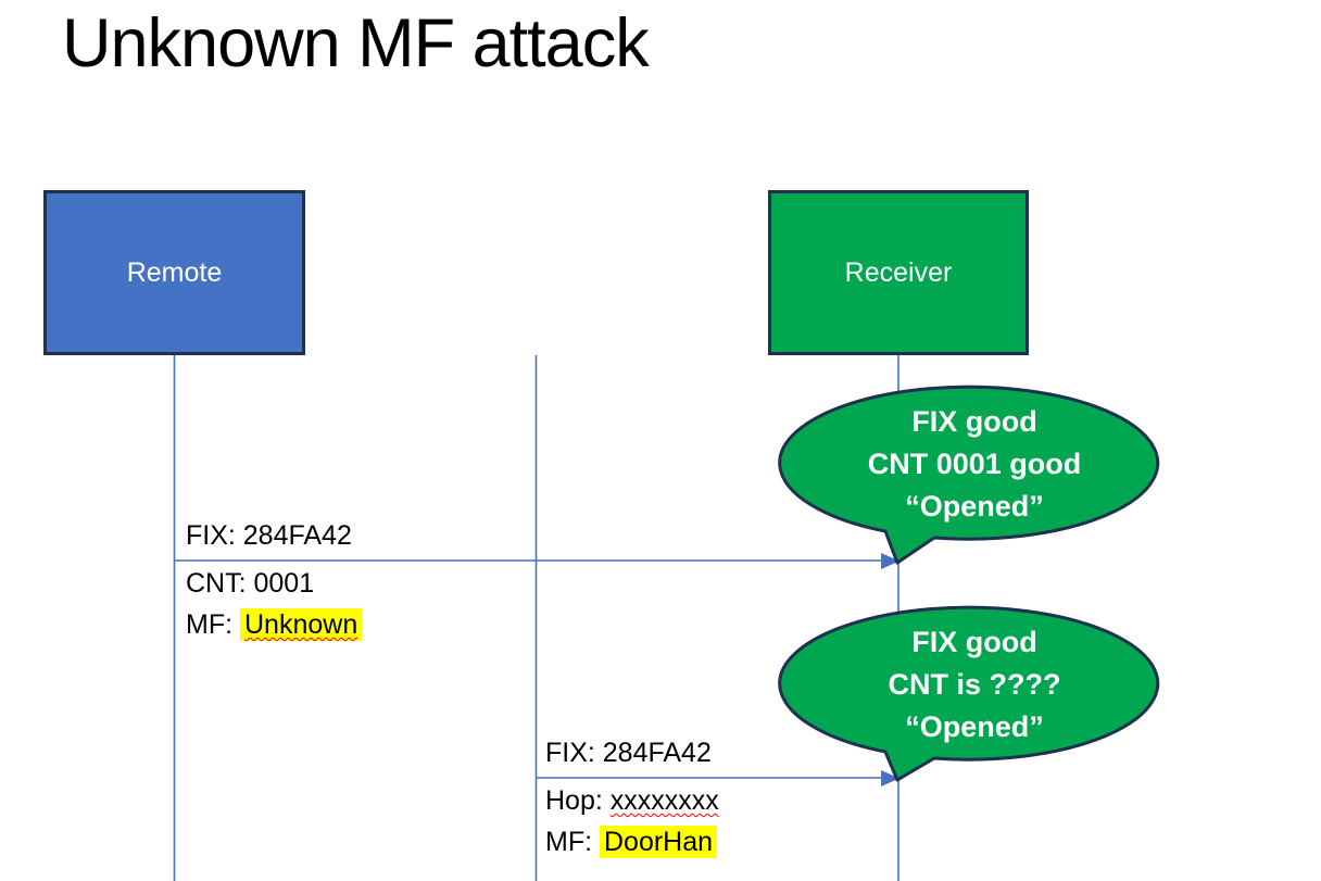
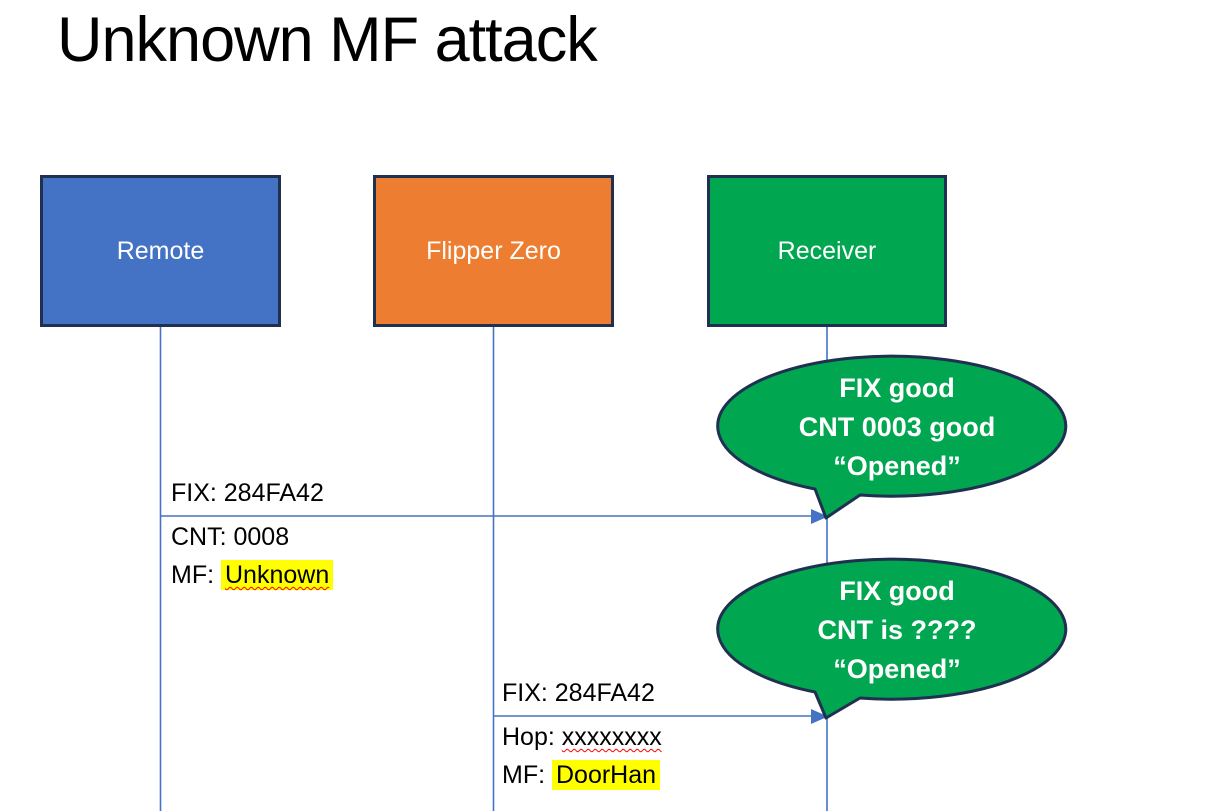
  Unknown MF attack
  Remote
+ Flipper Zero
  Receiver
  FIX: 284FA42
- CNT: 0001
+ CNT: 0008
  MF: Unknown
  FIX: 284FA42
  Hop: xxxxxxxx
  MF: DoorHan
  FIX good
- CNT 0001 good
+ CNT 0003 good
  “Opened”
  FIX good
  CNT is ????
  “Opened”
